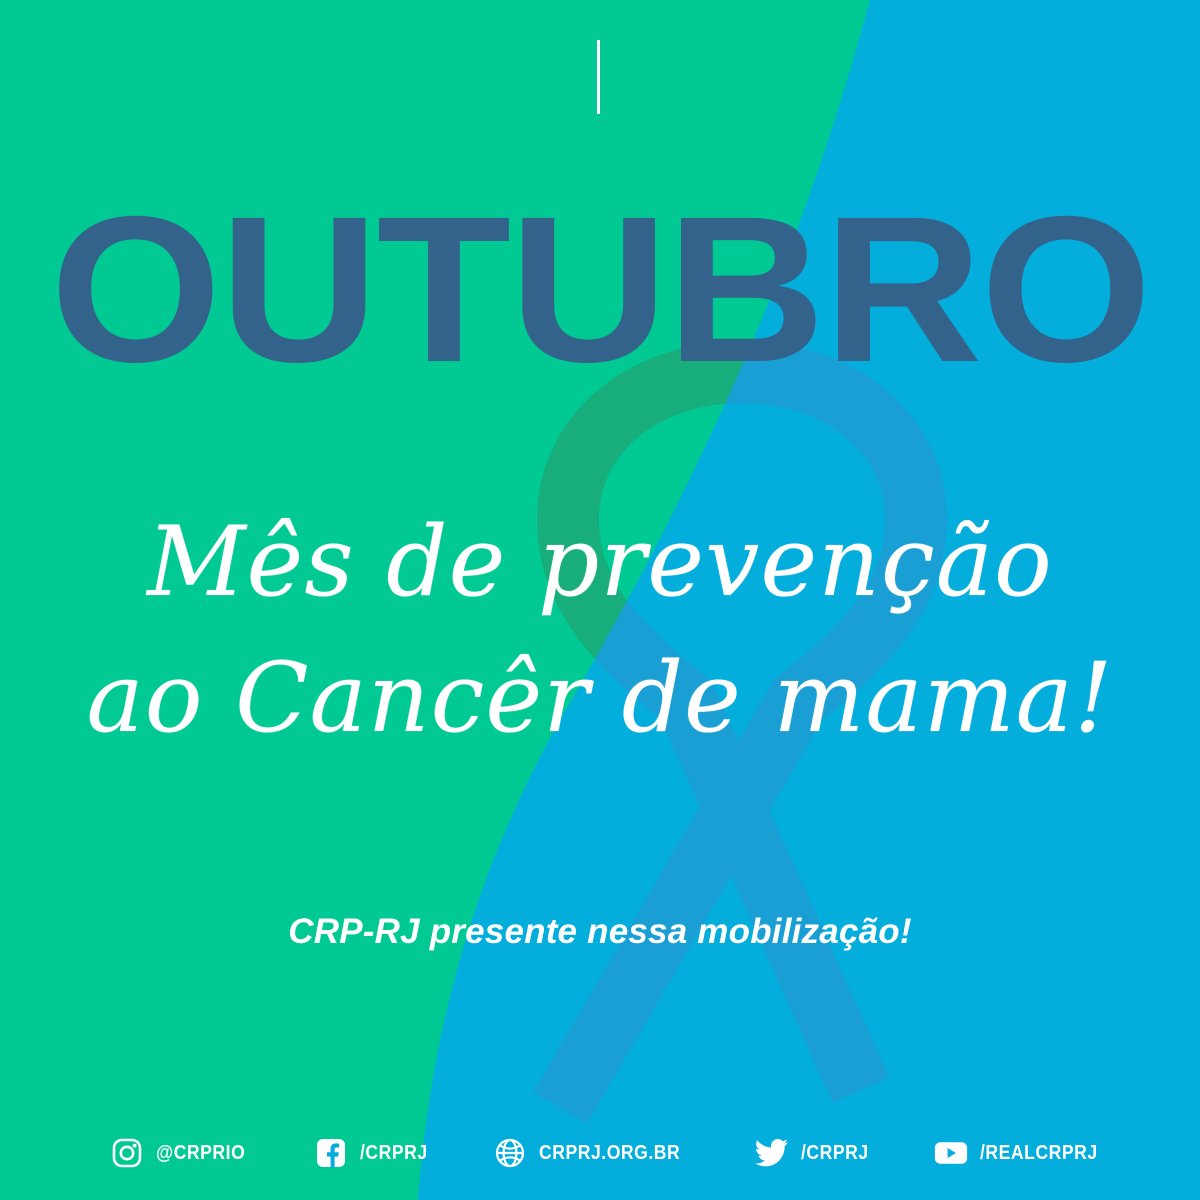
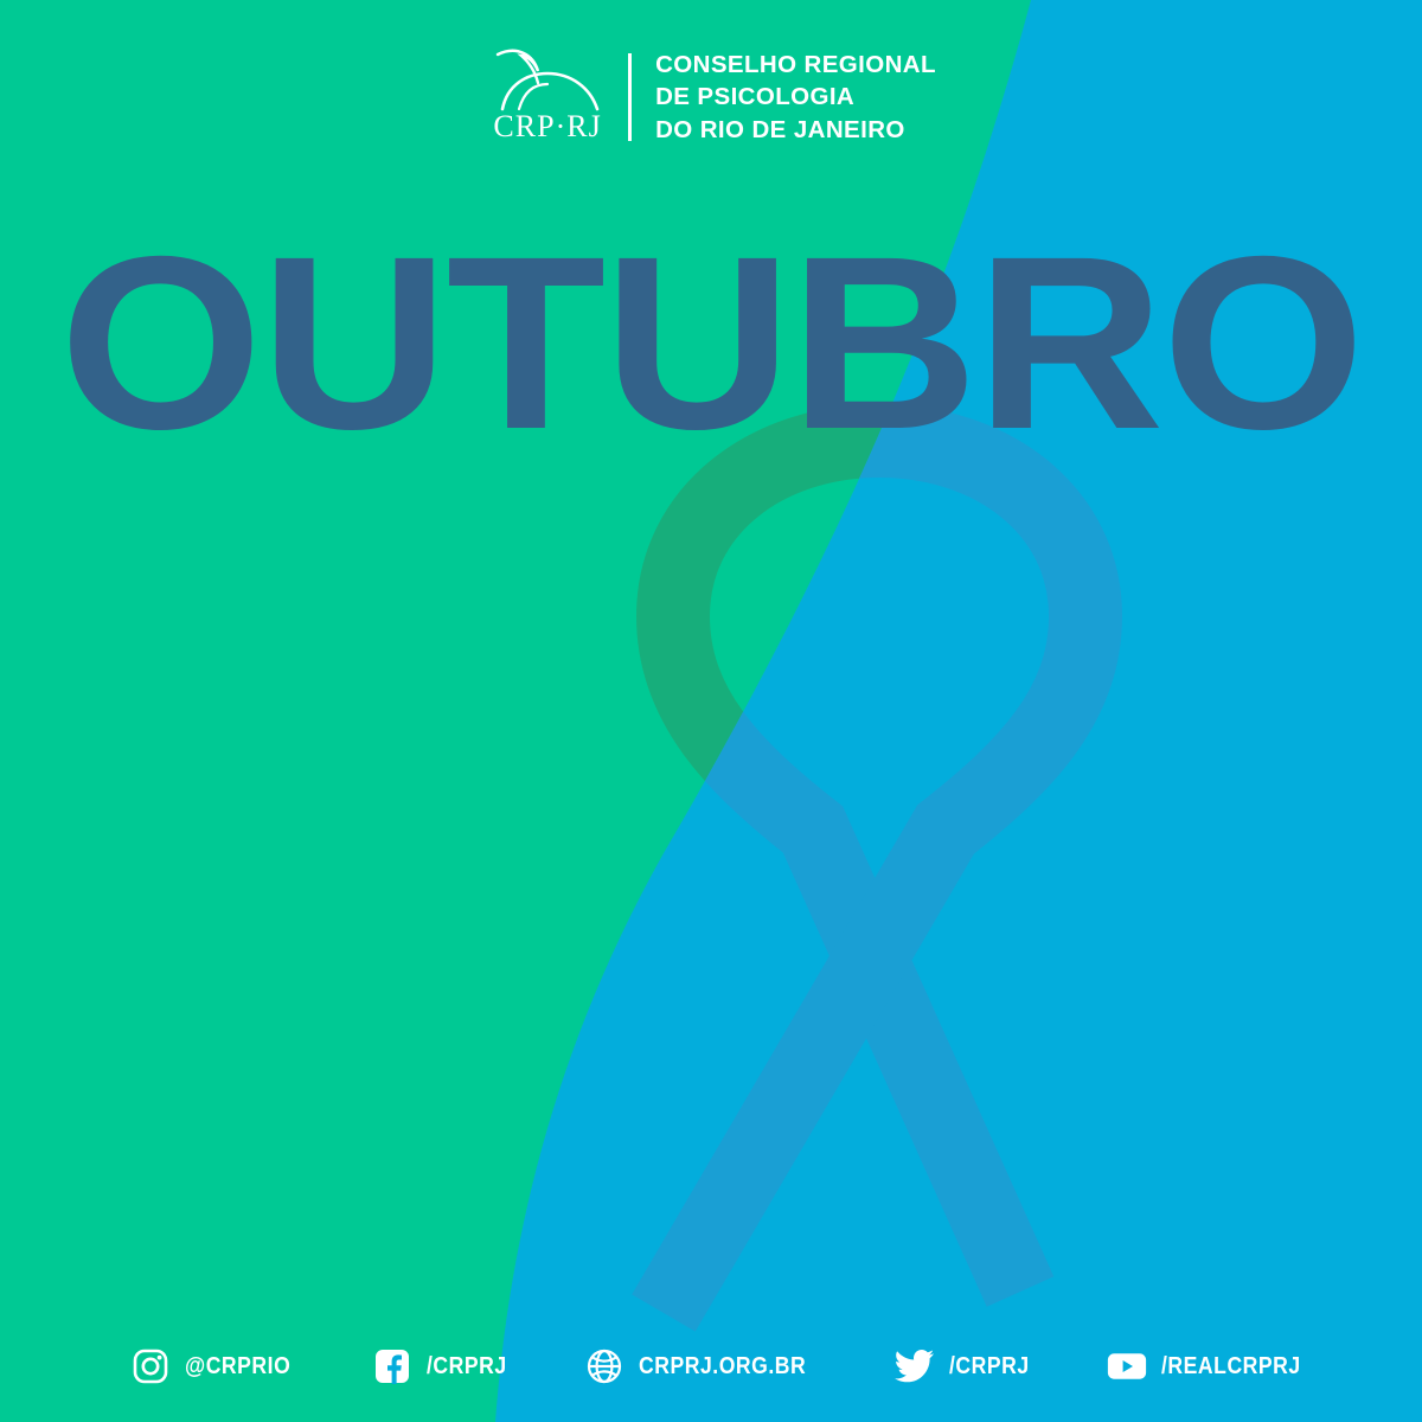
+ CRP·RJ
+ CONSELHO REGIONAL
+ DE PSICOLOGIA
+ DO RIO DE JANEIRO
  OUTUBRO
- Mês de prevenção
- ao Cancêr de mama!
- CRP-RJ presente nessa mobilização!
  @CRPRIO
  /CRPRJ
  CRPRJ.ORG.BR
  /CRPRJ
  /REALCRPRJ
